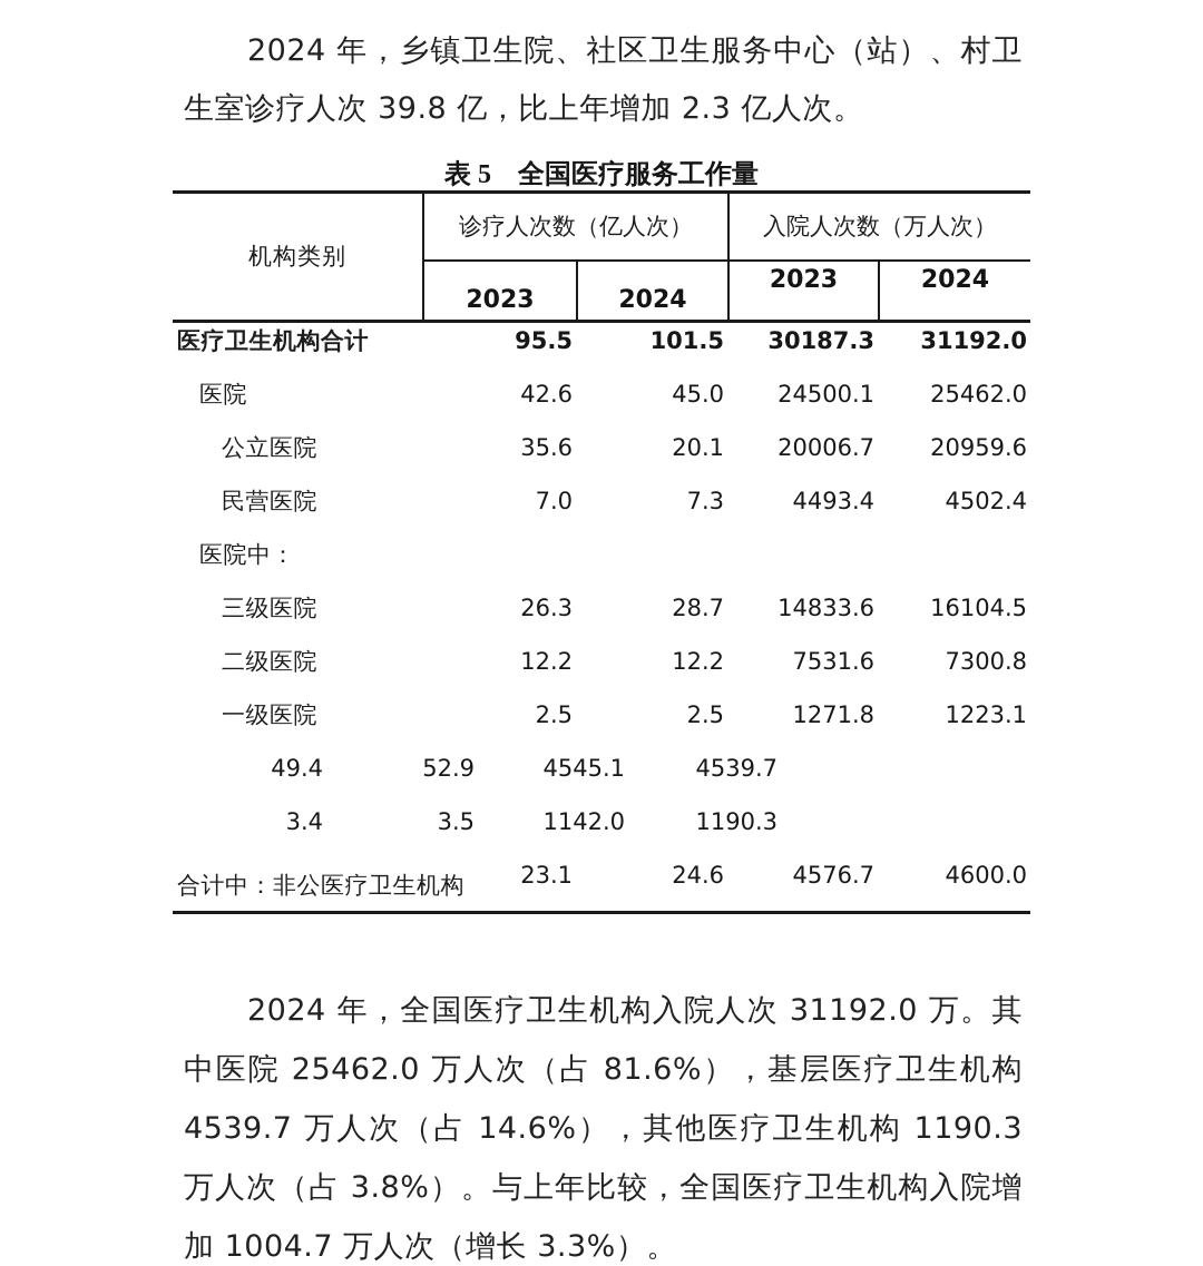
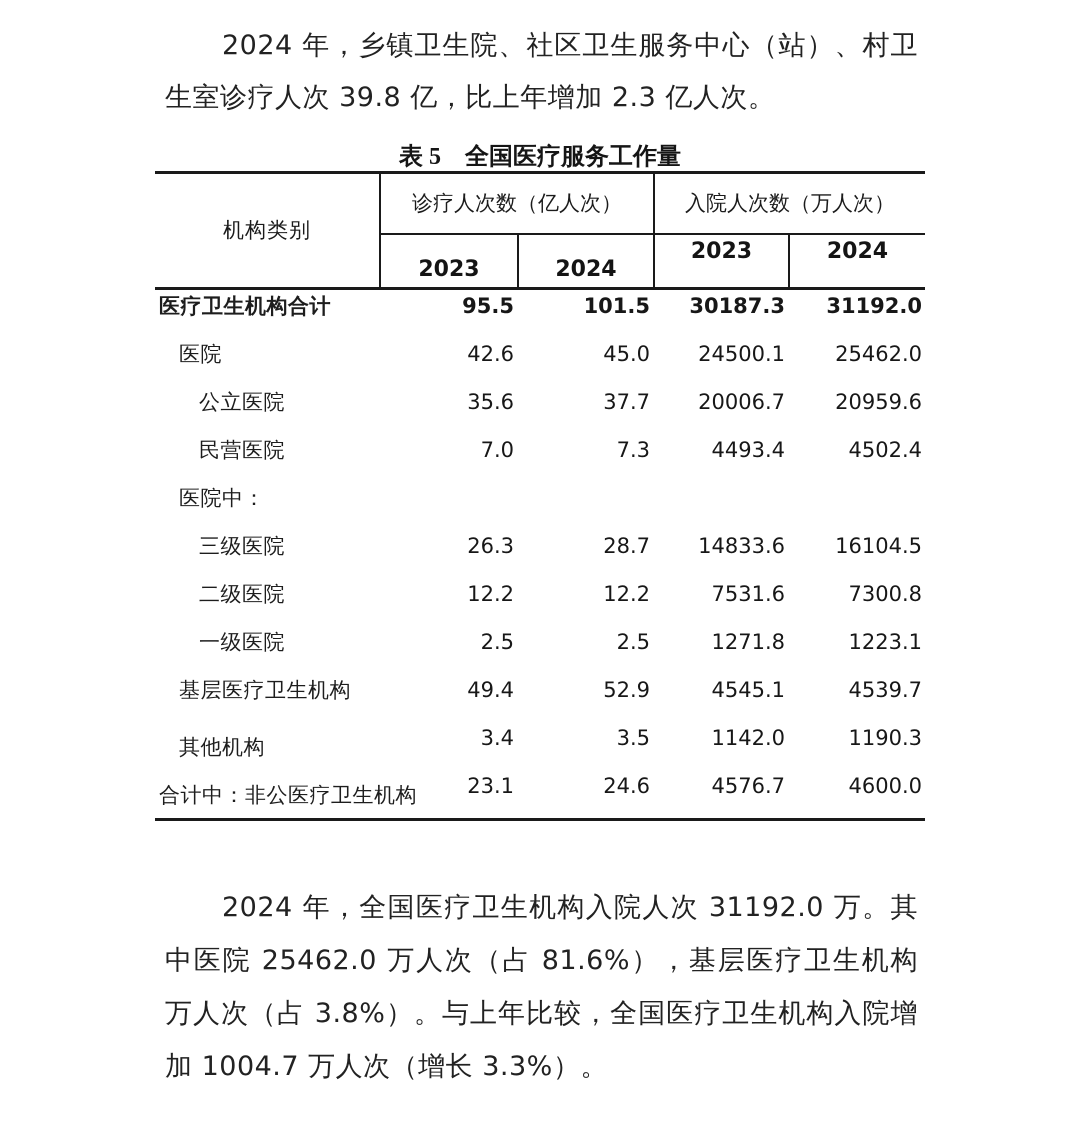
  2024 年，乡镇卫生院、社区卫生服务中心（站）、村卫
  生室诊疗人次 39.8 亿，比上年增加 2.3 亿人次。
  表 5 全国医疗服务工作量
  机构类别
  诊疗人次数（亿人次）
  入院人次数（万人次）
  2023
  2024
  2023
  2024
  医疗卫生机构合计
  95.5
  101.5
  30187.3
  31192.0
  医院
  42.6
  45.0
  24500.1
  25462.0
  公立医院
  35.6
- 20.1
+ 37.7
  20006.7
  20959.6
  民营医院
  7.0
  7.3
  4493.4
  4502.4
  医院中：
  三级医院
  26.3
  28.7
  14833.6
  16104.5
  二级医院
  12.2
  12.2
  7531.6
  7300.8
  一级医院
  2.5
  2.5
  1271.8
  1223.1
+ 基层医疗卫生机构
  49.4
  52.9
  4545.1
  4539.7
+ 其他机构
  3.4
  3.5
  1142.0
  1190.3
  合计中：非公医疗卫生机构
  23.1
  24.6
  4576.7
  4600.0
  2024 年，全国医疗卫生机构入院人次 31192.0 万。其
  中医院 25462.0 万人次（占 81.6%），基层医疗卫生机构
- 4539.7 万人次（占 14.6%），其他医疗卫生机构 1190.3
  万人次（占 3.8%）。与上年比较，全国医疗卫生机构入院增
  加 1004.7 万人次（增长 3.3%）。
